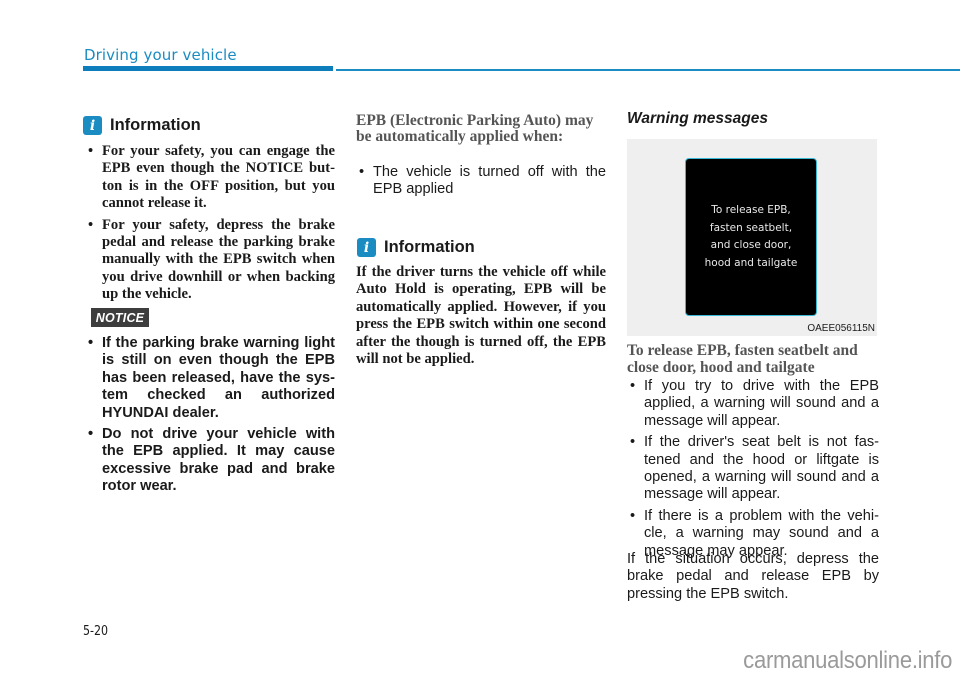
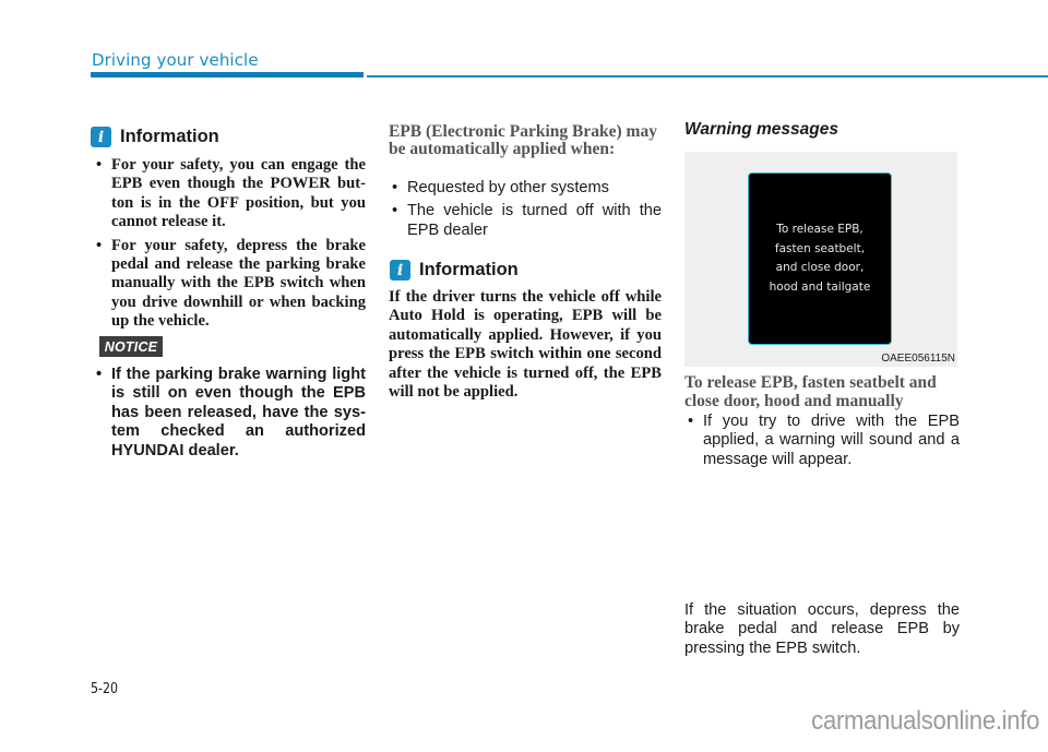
  Driving your vehicle
  i
  Information
- For your safety, you can engage the EPB even though the NOTICE but-ton is in the OFF position, but you cannot release it.
+ For your safety, you can engage the EPB even though the POWER but-ton is in the OFF position, but you cannot release it.
  For your safety, depress the brake pedal and release the parking brake manually with the EPB switch when you drive downhill or when backing up the vehicle.
  NOTICE
  If the parking brake warning light is still on even though the EPB has been released, have the sys-tem checked an authorized HYUNDAI dealer.
- Do not drive your vehicle with the EPB applied. It may cause excessive brake pad and brake rotor wear.
- EPB (Electronic Parking Auto) may be automatically applied when:
+ EPB (Electronic Parking Brake) may be automatically applied when:
+ Requested by other systems
- The vehicle is turned off with the EPB applied
+ The vehicle is turned off with the EPB dealer
  i
  Information
- If the driver turns the vehicle off while Auto Hold is operating, EPB will be automatically applied. However, if you press the EPB switch within one second after the though is turned off, the EPB will not be applied.
+ If the driver turns the vehicle off while Auto Hold is operating, EPB will be automatically applied. However, if you press the EPB switch within one second after the vehicle is turned off, the EPB will not be applied.
  Warning messages
  To release EPB,
  fasten seatbelt,
  and close door,
  hood and tailgate
  OAEE056115N
- To release EPB, fasten seatbelt and close door, hood and tailgate
+ To release EPB, fasten seatbelt and close door, hood and manually
  If you try to drive with the EPB applied, a warning will sound and a message will appear.
- If the driver's seat belt is not fas-tened and the hood or liftgate is opened, a warning will sound and a message will appear.
- If there is a problem with the vehi-cle, a warning may sound and a message may appear.
  If the situation occurs, depress the brake pedal and release EPB by pressing the EPB switch.
  5-20
  carmanualsonline.info
